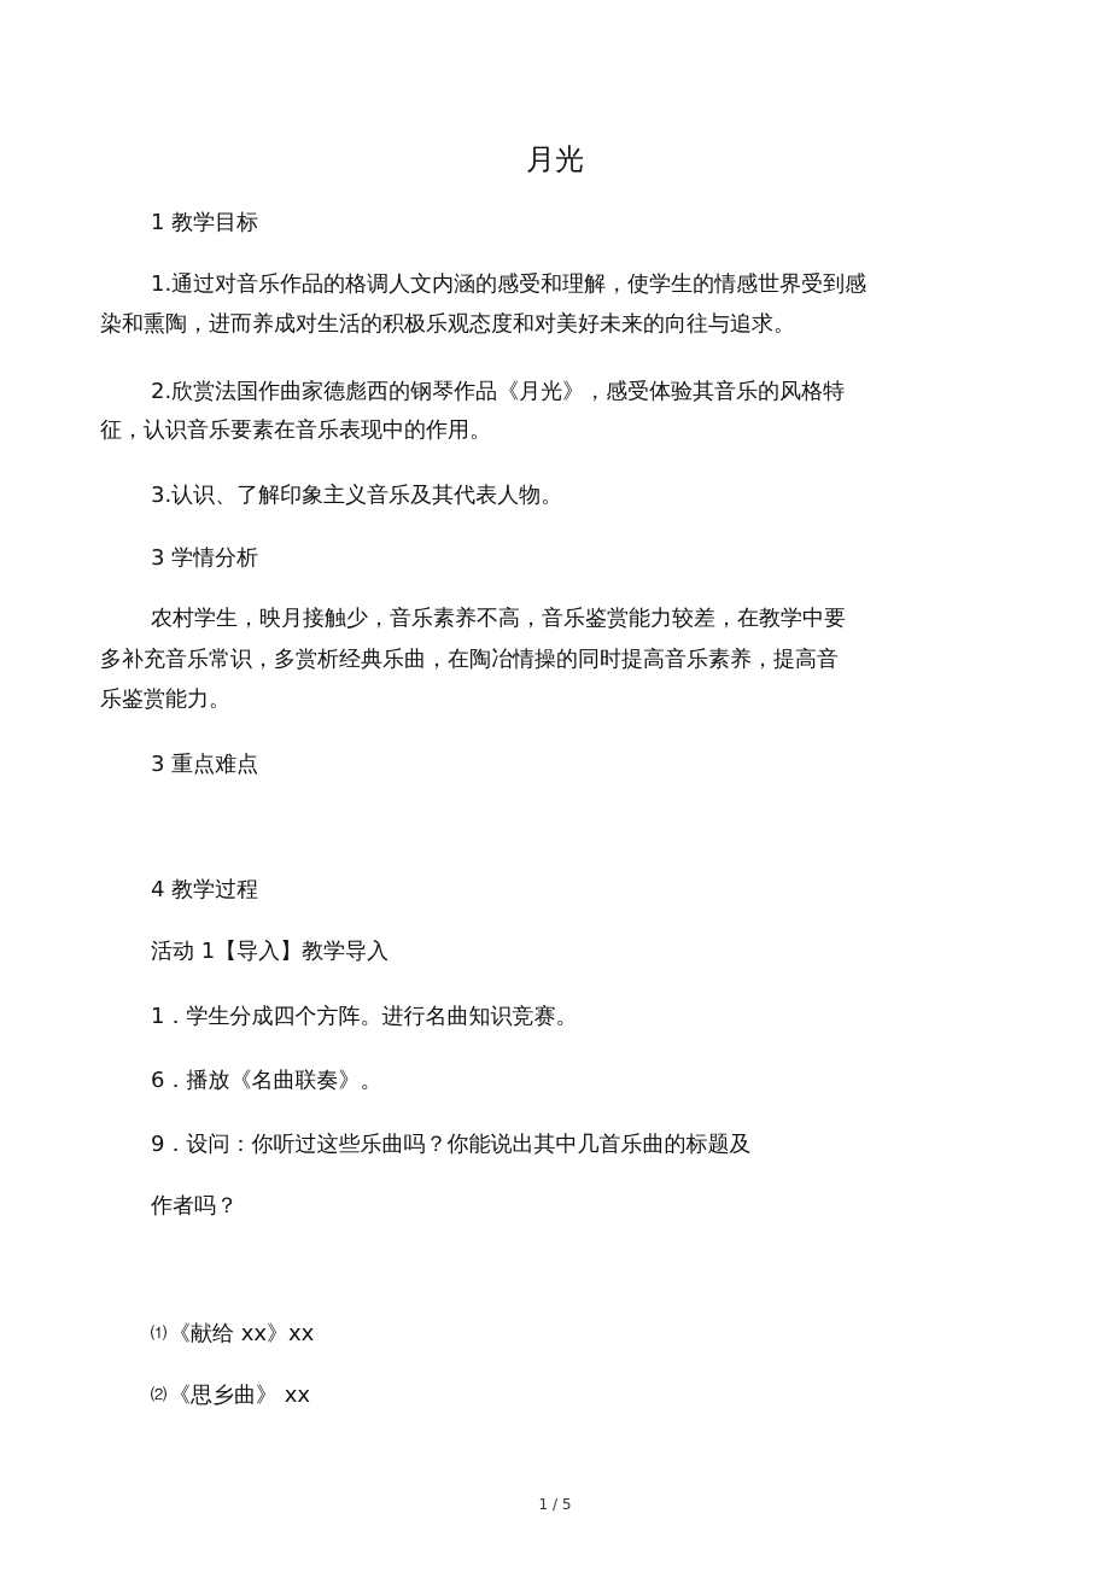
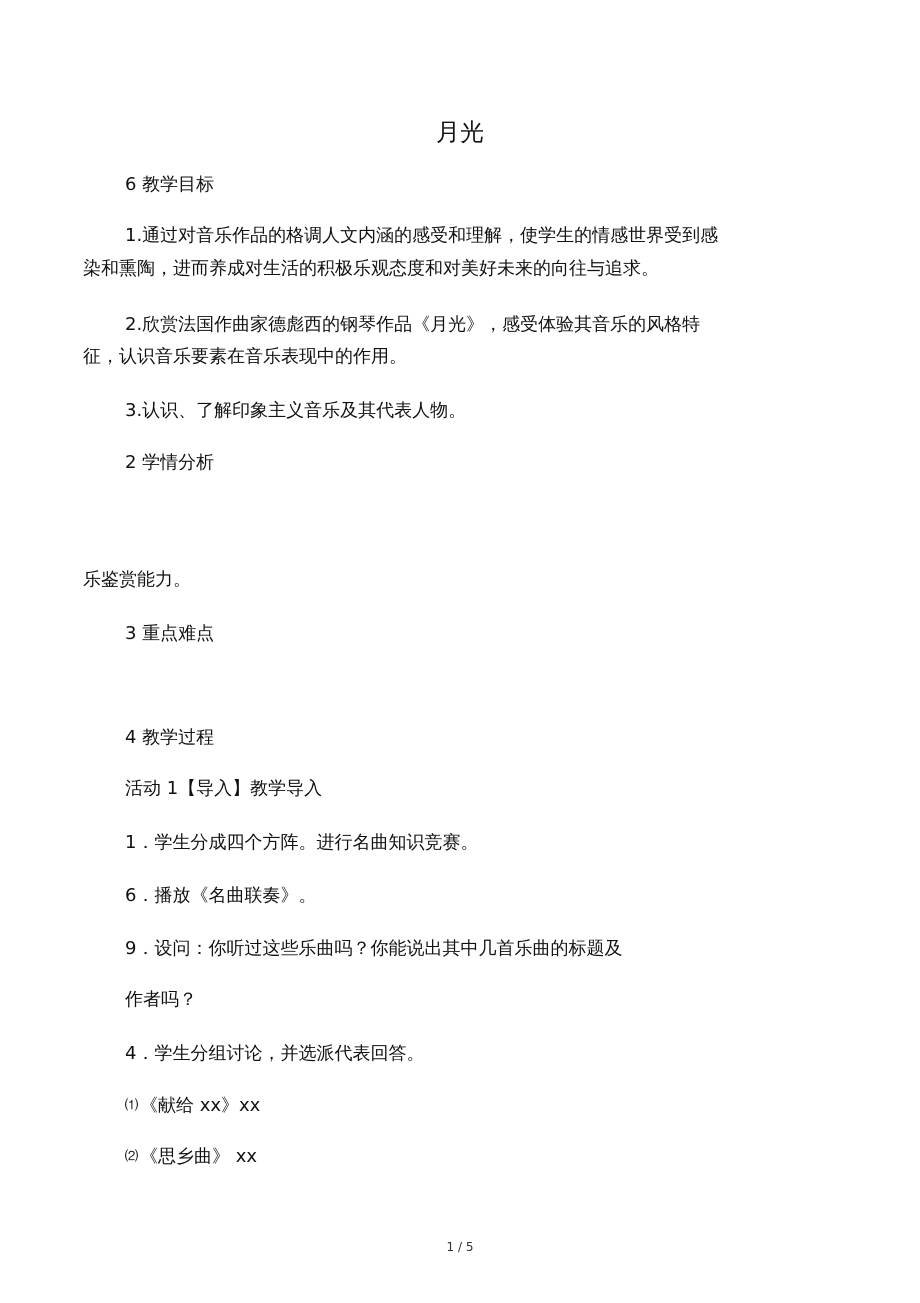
  月光
- 1 教学目标
+ 6 教学目标
  1.通过对音乐作品的格调人文内涵的感受和理解，使学生的情感世界受到感
  染和熏陶，进而养成对生活的积极乐观态度和对美好未来的向往与追求。
  2.欣赏法国作曲家德彪西的钢琴作品《月光》，感受体验其音乐的风格特
  征，认识音乐要素在音乐表现中的作用。
  3.认识、了解印象主义音乐及其代表人物。
- 3 学情分析
+ 2 学情分析
- 农村学生，映月接触少，音乐素养不高，音乐鉴赏能力较差，在教学中要
- 多补充音乐常识，多赏析经典乐曲，在陶冶情操的同时提高音乐素养，提高音
  乐鉴赏能力。
  3 重点难点
  4 教学过程
  活动 1【导入】教学导入
  1．学生分成四个方阵。进行名曲知识竞赛。
  6．播放《名曲联奏》。
  9．设问：你听过这些乐曲吗？你能说出其中几首乐曲的标题及
  作者吗？
+ 4．学生分组讨论，并选派代表回答。
  ⑴ 《献给 xx》xx
  ⑵ 《思乡曲》 xx
  1 / 5
